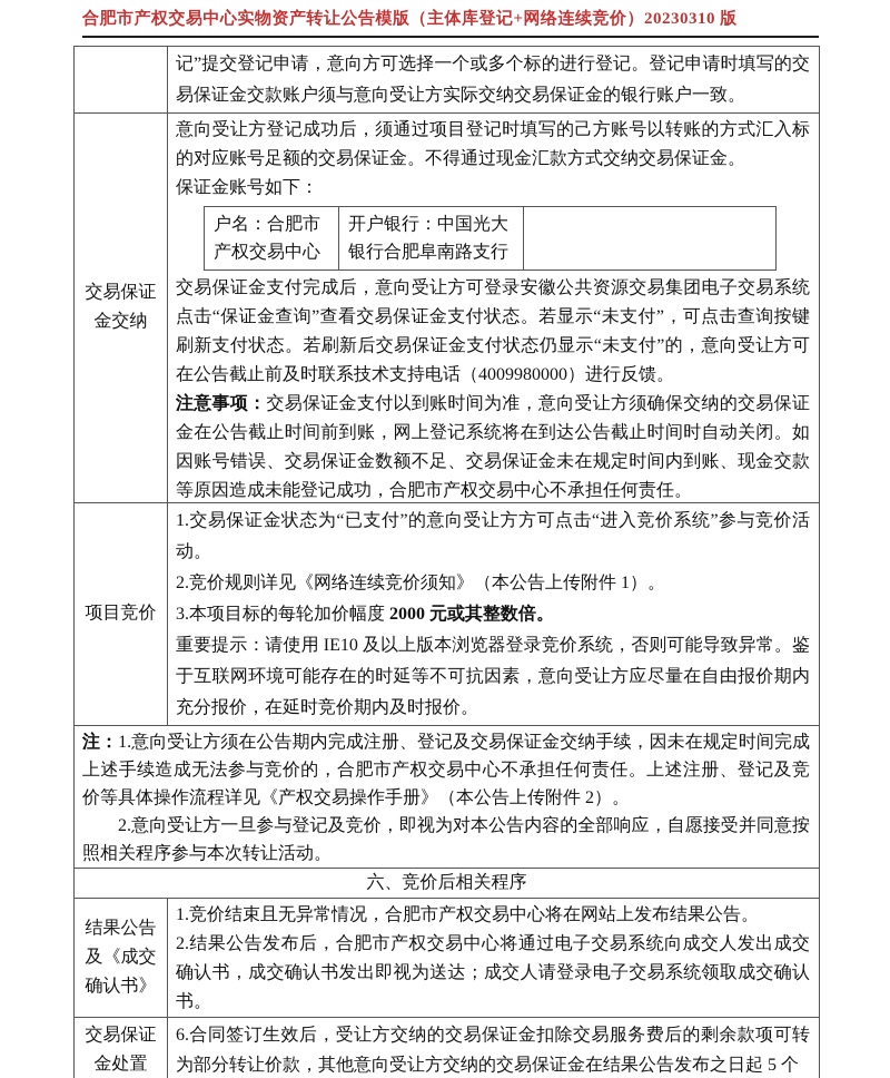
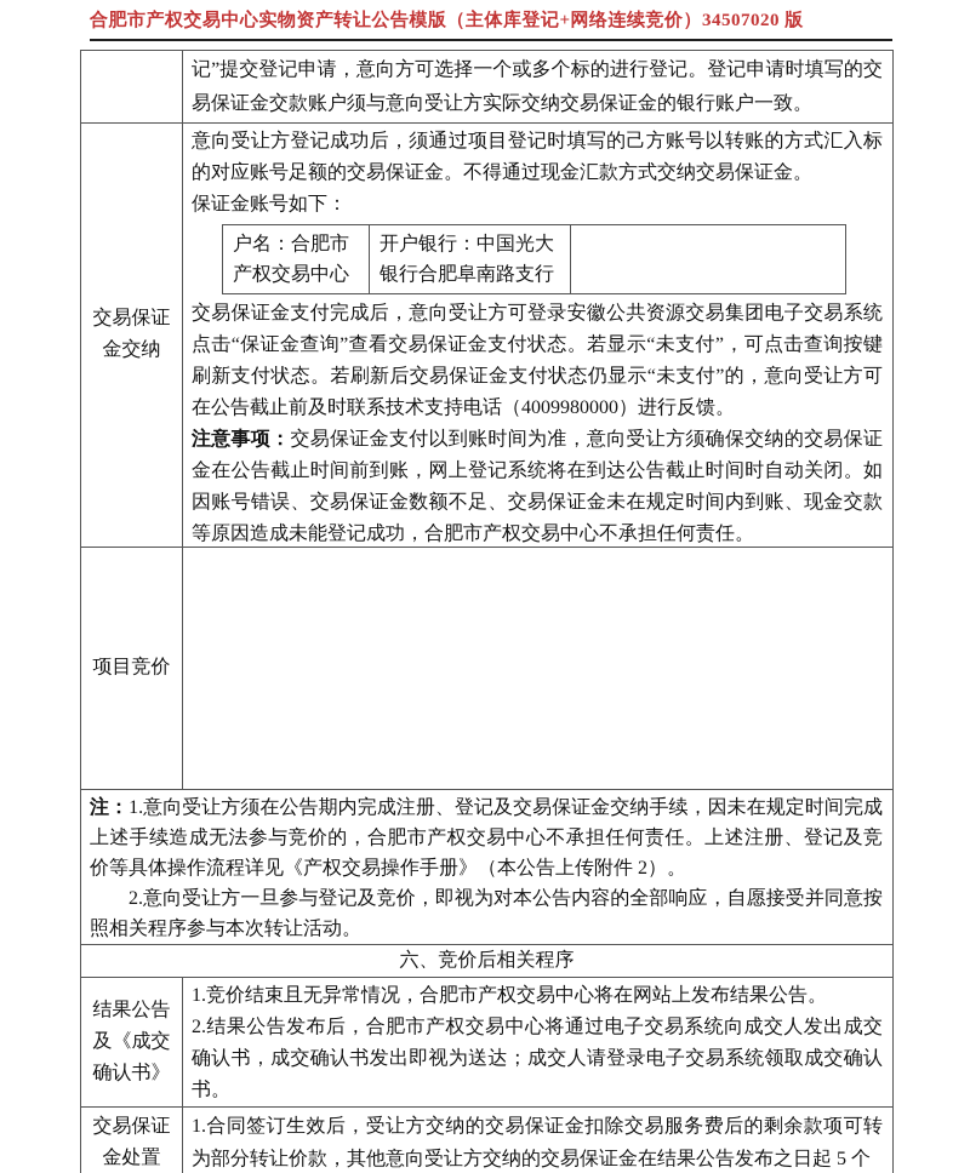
- 合肥市产权交易中心实物资产转让公告模版（主体库登记+网络连续竞价）20230310 版
+ 合肥市产权交易中心实物资产转让公告模版（主体库登记+网络连续竞价）34507020 版
  记”提交登记申请，意向方可选择一个或多个标的进行登记。登记申请时填写的交易保证金交款账户须与意向受让方实际交纳交易保证金的银行账户一致。
  交易保证金交纳
  意向受让方登记成功后，须通过项目登记时填写的己方账号以转账的方式汇入标的对应账号足额的交易保证金。不得通过现金汇款方式交纳交易保证金。
  保证金账号如下：
  户名：合肥市产权交易中心
  开户银行：中国光大银行合肥阜南路支行
  交易保证金支付完成后，意向受让方可登录安徽公共资源交易集团电子交易系统点击“保证金查询”查看交易保证金支付状态。若显示“未支付”，可点击查询按键刷新支付状态。若刷新后交易保证金支付状态仍显示“未支付”的，意向受让方可在公告截止前及时联系技术支持电话（4009980000）进行反馈。
  注意事项：交易保证金支付以到账时间为准，意向受让方须确保交纳的交易保证金在公告截止时间前到账，网上登记系统将在到达公告截止时间时自动关闭。如因账号错误、交易保证金数额不足、交易保证金未在规定时间内到账、现金交款等原因造成未能登记成功，合肥市产权交易中心不承担任何责任。
  项目竞价
- 1.交易保证金状态为“已支付”的意向受让方方可点击“进入竞价系统”参与竞价活动。
- 2.竞价规则详见《网络连续竞价须知》（本公告上传附件 1）。
- 3.本项目标的每轮加价幅度 2000 元或其整数倍。
- 重要提示：请使用 IE10 及以上版本浏览器登录竞价系统，否则可能导致异常。鉴于互联网环境可能存在的时延等不可抗因素，意向受让方应尽量在自由报价期内充分报价，在延时竞价期内及时报价。
  注：1.意向受让方须在公告期内完成注册、登记及交易保证金交纳手续，因未在规定时间完成上述手续造成无法参与竞价的，合肥市产权交易中心不承担任何责任。上述注册、登记及竞价等具体操作流程详见《产权交易操作手册》（本公告上传附件 2）。
  2.意向受让方一旦参与登记及竞价，即视为对本公告内容的全部响应，自愿接受并同意按照相关程序参与本次转让活动。
  六、竞价后相关程序
  结果公告及《成交确认书》
  1.竞价结束且无异常情况，合肥市产权交易中心将在网站上发布结果公告。
  2.结果公告发布后，合肥市产权交易中心将通过电子交易系统向成交人发出成交确认书，成交确认书发出即视为送达；成交人请登录电子交易系统领取成交确认书。
  交易保证金处置
- 6.合同签订生效后，受让方交纳的交易保证金扣除交易服务费后的剩余款项可转为部分转让价款，其他意向受让方交纳的交易保证金在结果公告发布之日起 5 个
+ 1.合同签订生效后，受让方交纳的交易保证金扣除交易服务费后的剩余款项可转为部分转让价款，其他意向受让方交纳的交易保证金在结果公告发布之日起 5 个
